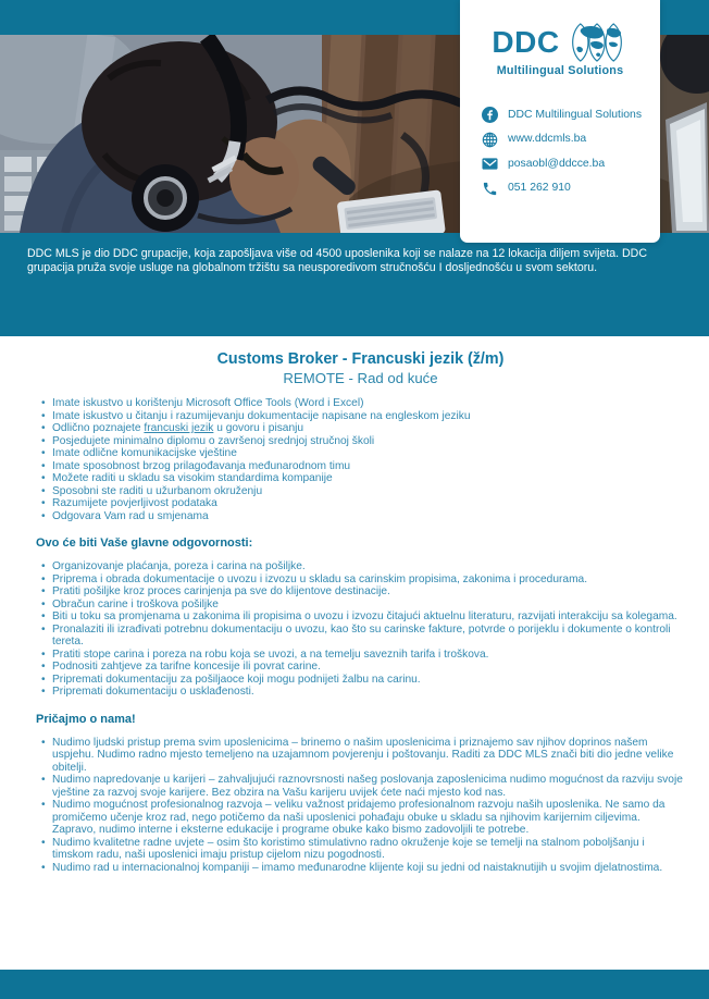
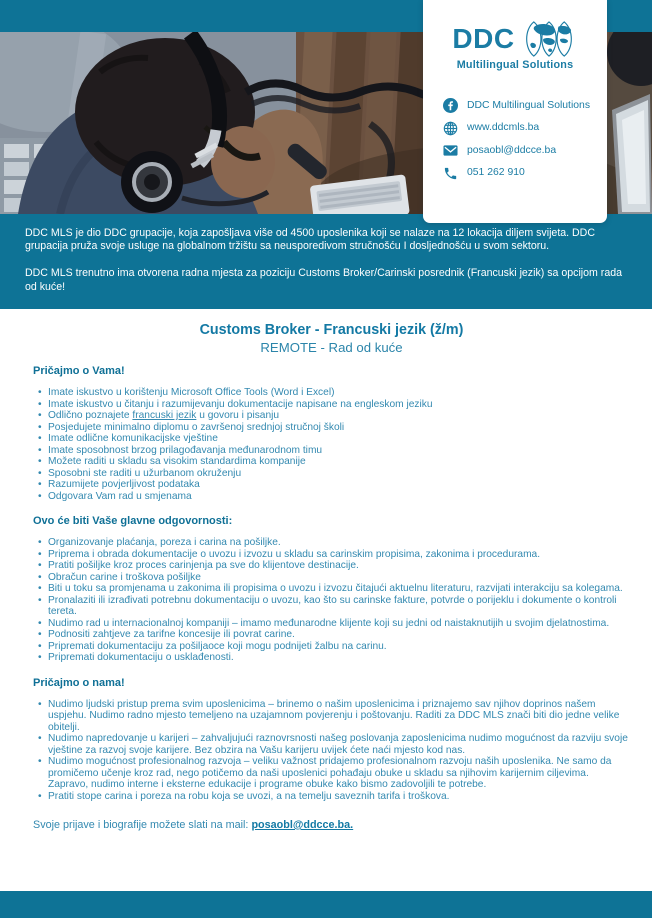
  DDC MLS je dio DDC grupacije, koja zapošljava više od 4500 uposlenika koji se nalaze na 12 lokacija diljem svijeta. DDC grupacija pruža svoje usluge na globalnom tržištu sa neusporedivom stručnošću I dosljednošću u svom sektoru.
+ DDC MLS trenutno ima otvorena radna mjesta za poziciju Customs Broker/Carinski posrednik (Francuski jezik) sa opcijom rada od kuće!
  DDC
  Multilingual Solutions
  DDC Multilingual Solutions
  www.ddcmls.ba
  posaobl@ddcce.ba
  051 262 910
  Customs Broker - Francuski jezik (ž/m)
  REMOTE - Rad od kuće
+ Pričajmo o Vama!
  Imate iskustvo u korištenju Microsoft Office Tools (Word i Excel)
  Imate iskustvo u čitanju i razumijevanju dokumentacije napisane na engleskom jeziku
  Odlično poznajete francuski jezik u govoru i pisanju
  Posjedujete minimalno diplomu o završenoj srednjoj stručnoj školi
  Imate odlične komunikacijske vještine
  Imate sposobnost brzog prilagođavanja međunarodnom timu
  Možete raditi u skladu sa visokim standardima kompanije
  Sposobni ste raditi u užurbanom okruženju
  Razumijete povjerljivost podataka
  Odgovara Vam rad u smjenama
  Ovo će biti Vaše glavne odgovornosti:
  Organizovanje plaćanja, poreza i carina na pošiljke.
  Priprema i obrada dokumentacije o uvozu i izvozu u skladu sa carinskim propisima, zakonima i procedurama.
  Pratiti pošiljke kroz proces carinjenja pa sve do klijentove destinacije.
  Obračun carine i troškova pošiljke
  Biti u toku sa promjenama u zakonima ili propisima o uvozu i izvozu čitajući aktuelnu literaturu, razvijati interakciju sa kolegama.
  Pronalaziti ili izrađivati potrebnu dokumentaciju o uvozu, kao što su carinske fakture, potvrde o porijeklu i dokumente o kontroli tereta.
- Pratiti stope carina i poreza na robu koja se uvozi, a na temelju saveznih tarifa i troškova.
+ Nudimo rad u internacionalnoj kompaniji – imamo međunarodne klijente koji su jedni od naistaknutijih u svojim djelatnostima.
  Podnositi zahtjeve za tarifne koncesije ili povrat carine.
  Pripremati dokumentaciju za pošiljaoce koji mogu podnijeti žalbu na carinu.
  Pripremati dokumentaciju o usklađenosti.
  Pričajmo o nama!
  Nudimo ljudski pristup prema svim uposlenicima – brinemo o našim uposlenicima i priznajemo sav njihov doprinos našem uspjehu. Nudimo radno mjesto temeljeno na uzajamnom povjerenju i poštovanju. Raditi za DDC MLS znači biti dio jedne velike obitelji.
  Nudimo napredovanje u karijeri – zahvaljujući raznovrsnosti našeg poslovanja zaposlenicima nudimo mogućnost da razviju svoje vještine za razvoj svoje karijere. Bez obzira na Vašu karijeru uvijek ćete naći mjesto kod nas.
  Nudimo mogućnost profesionalnog razvoja – veliku važnost pridajemo profesionalnom razvoju naših uposlenika. Ne samo da promičemo učenje kroz rad, nego potičemo da naši uposlenici pohađaju obuke u skladu sa njihovim karijernim ciljevima. Zapravo, nudimo interne i eksterne edukacije i programe obuke kako bismo zadovoljili te potrebe.
- Nudimo kvalitetne radne uvjete – osim što koristimo stimulativno radno okruženje koje se temelji na stalnom poboljšanju i timskom radu, naši uposlenici imaju pristup cijelom nizu pogodnosti.
- Nudimo rad u internacionalnoj kompaniji – imamo međunarodne klijente koji su jedni od naistaknutijih u svojim djelatnostima.
+ Pratiti stope carina i poreza na robu koja se uvozi, a na temelju saveznih tarifa i troškova.
+ Svoje prijave i biografije možete slati na mail: posaobl@ddcce.ba.
